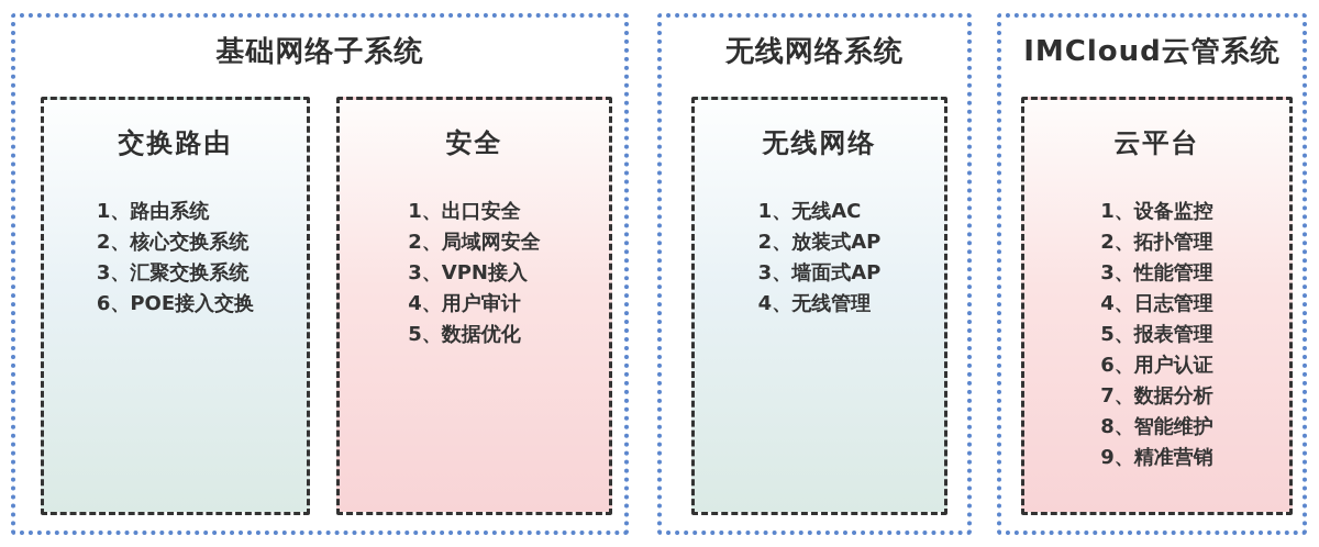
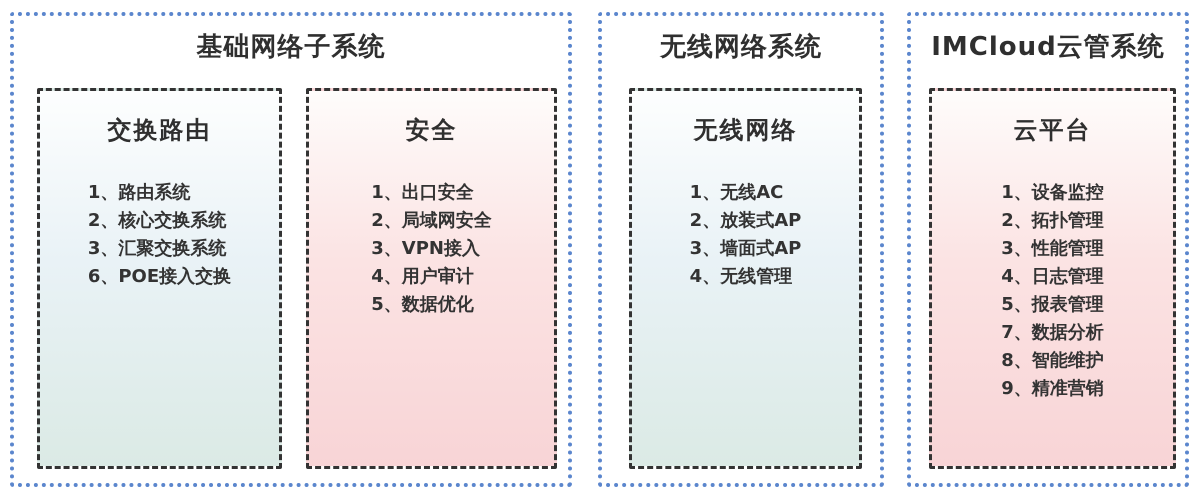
  基础网络子系统
  交换路由
  1、路由系统
  2、核心交换系统
  3、汇聚交换系统
  6、POE接入交换
  安全
  1、出口安全
  2、局域网安全
  3、VPN接入
  4、用户审计
  5、数据优化
  无线网络系统
  无线网络
  1、无线AC
  2、放装式AP
  3、墙面式AP
  4、无线管理
  IMCloud云管系统
  云平台
  1、设备监控
  2、拓扑管理
  3、性能管理
  4、日志管理
  5、报表管理
- 6、用户认证
  7、数据分析
  8、智能维护
  9、精准营销
